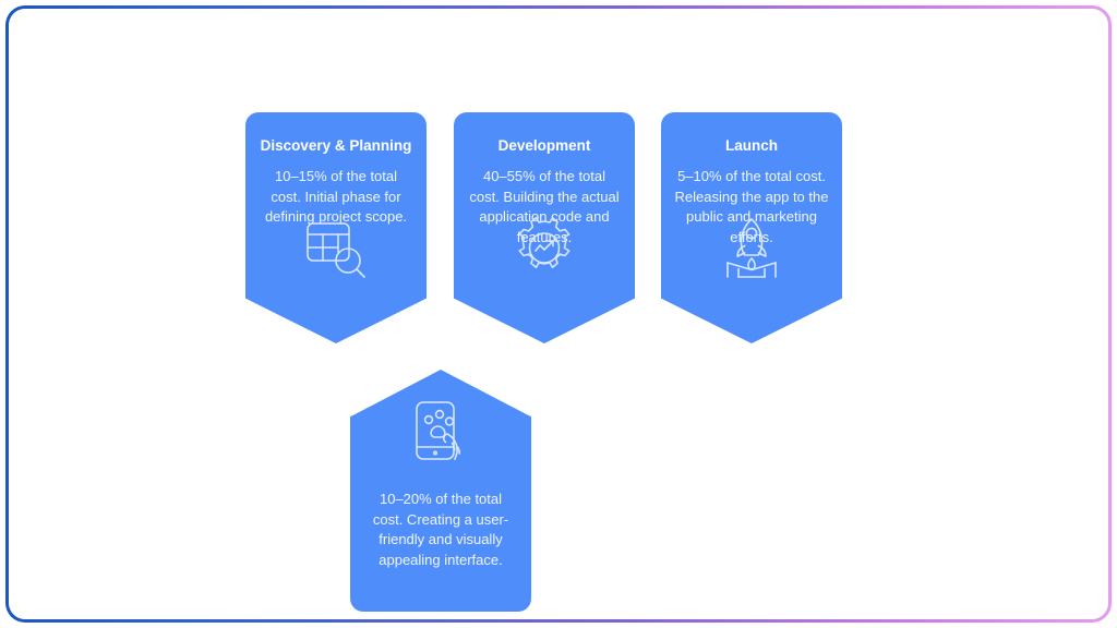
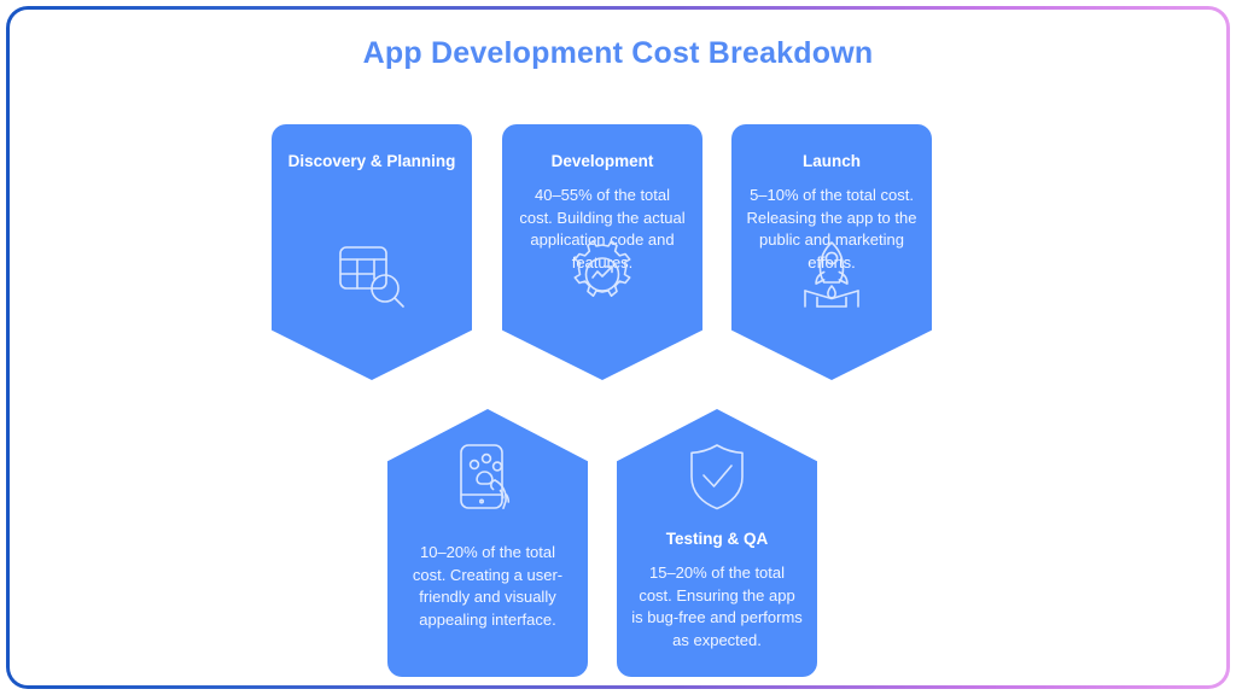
+ App Development Cost Breakdown
  Discovery & Planning
- 10–15% of the total cost. Initial phase for defining project scope.
  Development
  40–55% of the total cost. Building the actual application code and fature.
  Launch
  5–10% of the total cost. Releasing the app to the public and marketing effots.
  10–20% of the total cost. Creating a user-friendly and visually appealing interface.
+ Testing & QA
+ 15–20% of the total cost. Ensuring the app is bug-free and performs as expected.
